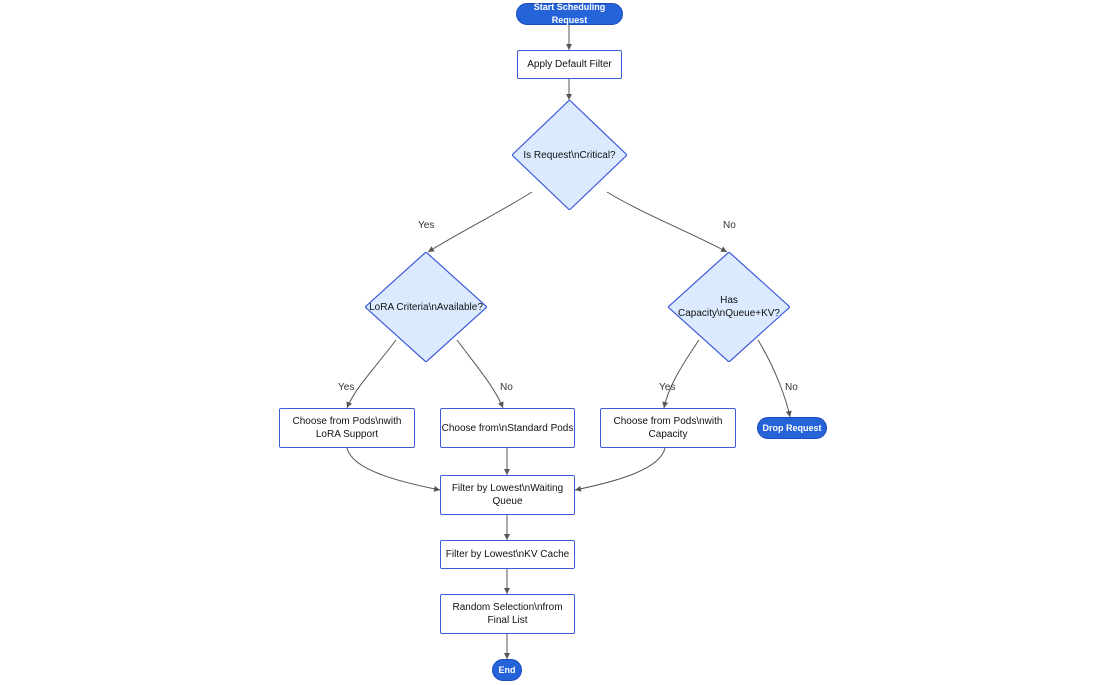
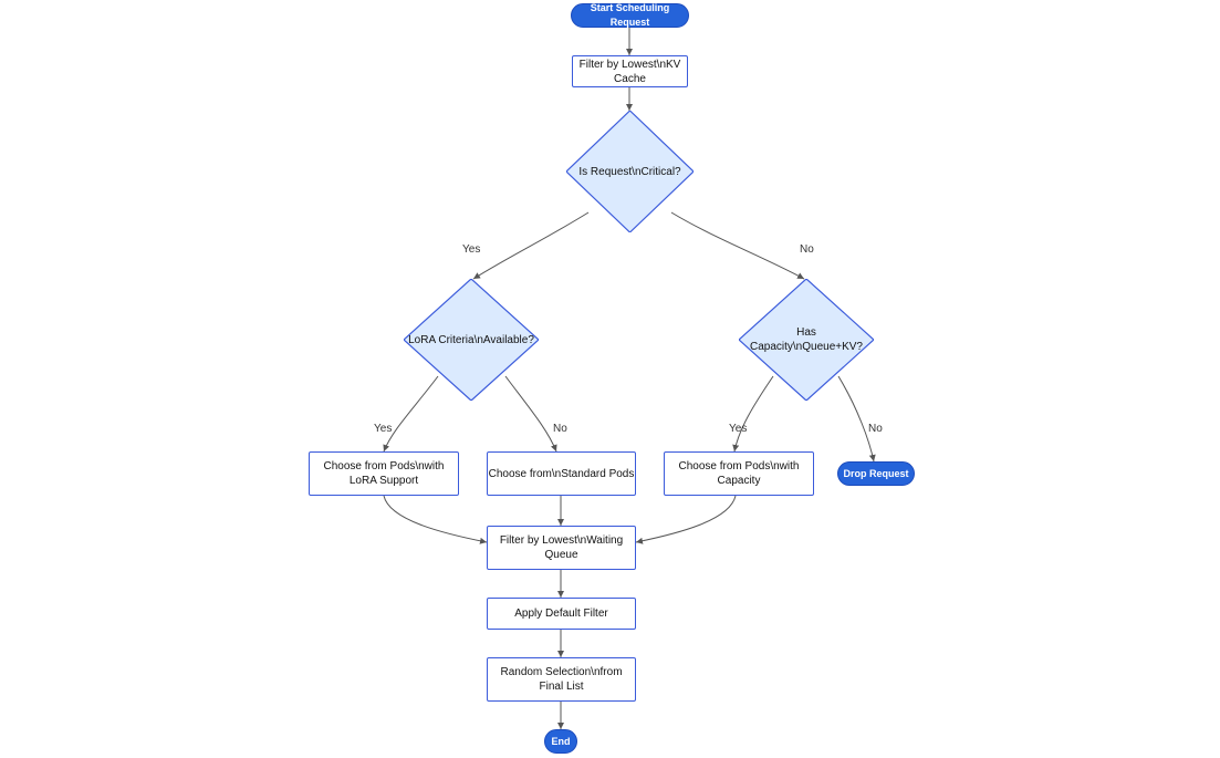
  Start Scheduling Request
- Apply Default Filter
+ Filter by Lowest\nKV Cache
  Is Request\nCritical?
  LoRA Criteria\nAvailable?
  Has Capacity\nQueue+KV?
  Choose from Pods\nwith LoRA Support
  Choose from\nStandard Pods
  Choose from Pods\nwith Capacity
  Drop Request
  Filter by Lowest\nWaiting Queue
- Filter by Lowest\nKV Cache
+ Apply Default Filter
  Random Selection\nfrom Final List
  End
  Yes
  No
  Yes
  No
  Yes
  No
